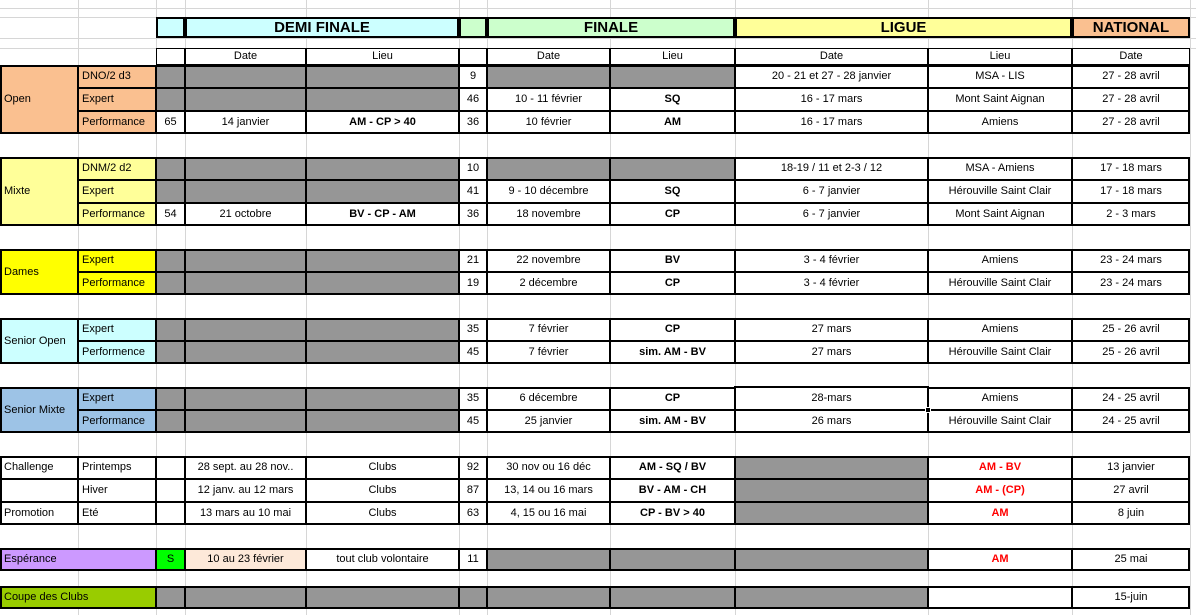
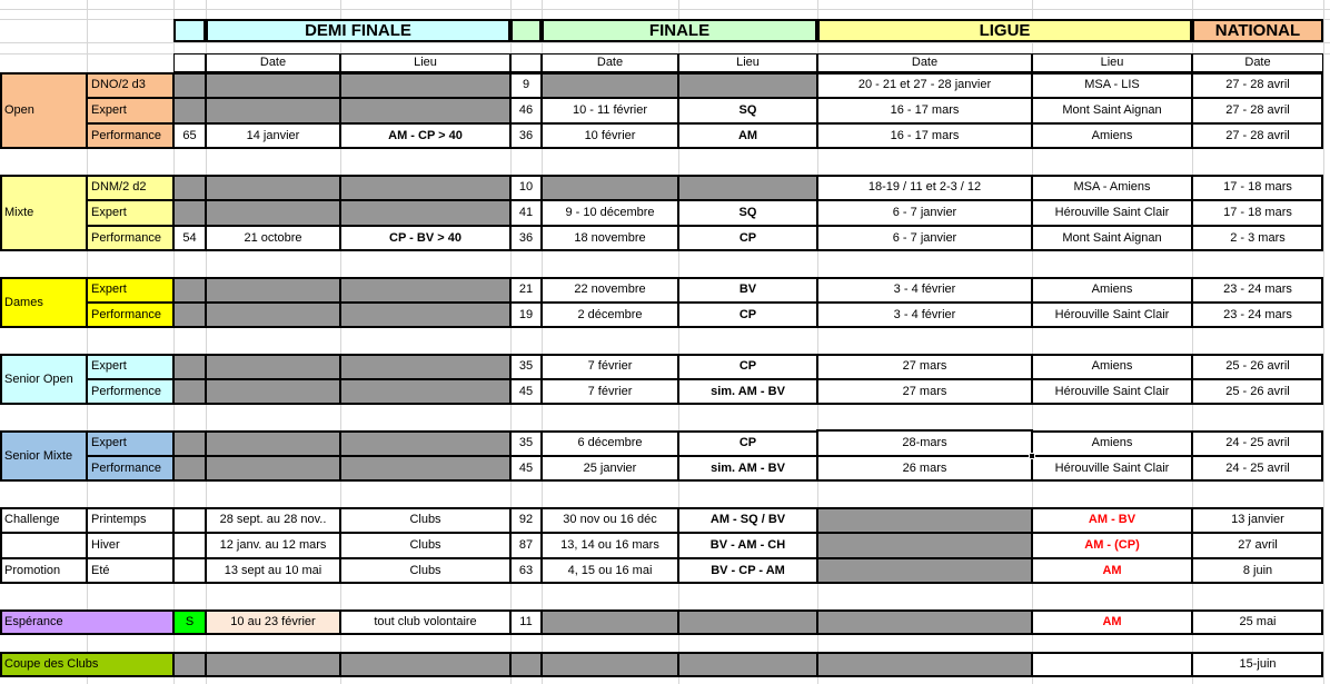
  DEMI FINALE
  FINALE
  LIGUE
  NATIONAL
  Date
  Lieu
  Date
  Lieu
  Date
  Lieu
  Date
  Open
  DNO/2 d3
  9
  20 - 21 et 27 - 28 janvier
  MSA - LIS
  27 - 28 avril
  Expert
  46
  10 - 11 février
  SQ
  16 - 17 mars
  Mont Saint Aignan
  27 - 28 avril
  Performance
  65
  14 janvier
  AM - CP > 40
  36
  10 février
  AM
  16 - 17 mars
  Amiens
  27 - 28 avril
  Mixte
  DNM/2 d2
  10
  18-19 / 11 et 2-3 / 12
  MSA - Amiens
  17 - 18 mars
  Expert
  41
  9 - 10 décembre
  SQ
  6 - 7 janvier
  Hérouville Saint Clair
  17 - 18 mars
  Performance
  54
  21 octobre
- BV - CP - AM
+ CP - BV > 40
  36
  18 novembre
  CP
  6 - 7 janvier
  Mont Saint Aignan
  2 - 3 mars
  Dames
  Expert
  21
  22 novembre
  BV
  3 - 4 février
  Amiens
  23 - 24 mars
  Performance
  19
  2 décembre
  CP
  3 - 4 février
  Hérouville Saint Clair
  23 - 24 mars
  Senior Open
  Expert
  35
  7 février
  CP
  27 mars
  Amiens
  25 - 26 avril
  Performence
  45
  7 février
  sim. AM - BV
  27 mars
  Hérouville Saint Clair
  25 - 26 avril
  Senior Mixte
  Expert
  35
  6 décembre
  CP
  28-mars
  Amiens
  24 - 25 avril
  Performance
  45
  25 janvier
  sim. AM - BV
  26 mars
  Hérouville Saint Clair
  24 - 25 avril
  Challenge
  Printemps
  28 sept. au 28 nov..
  Clubs
  92
  30 nov ou 16 déc
  AM - SQ / BV
  AM - BV
  13 janvier
  Hiver
  12 janv. au 12 mars
  Clubs
  87
  13, 14 ou 16 mars
  BV - AM - CH
  AM - (CP)
  27 avril
  Promotion
  Eté
- 13 mars au 10 mai
+ 13 sept au 10 mai
  Clubs
  63
  4, 15 ou 16 mai
- CP - BV > 40
+ BV - CP - AM
  AM
  8 juin
  Espérance
  S
  10 au 23 février
  tout club volontaire
  11
  AM
  25 mai
  Coupe des Clubs
  15-juin
